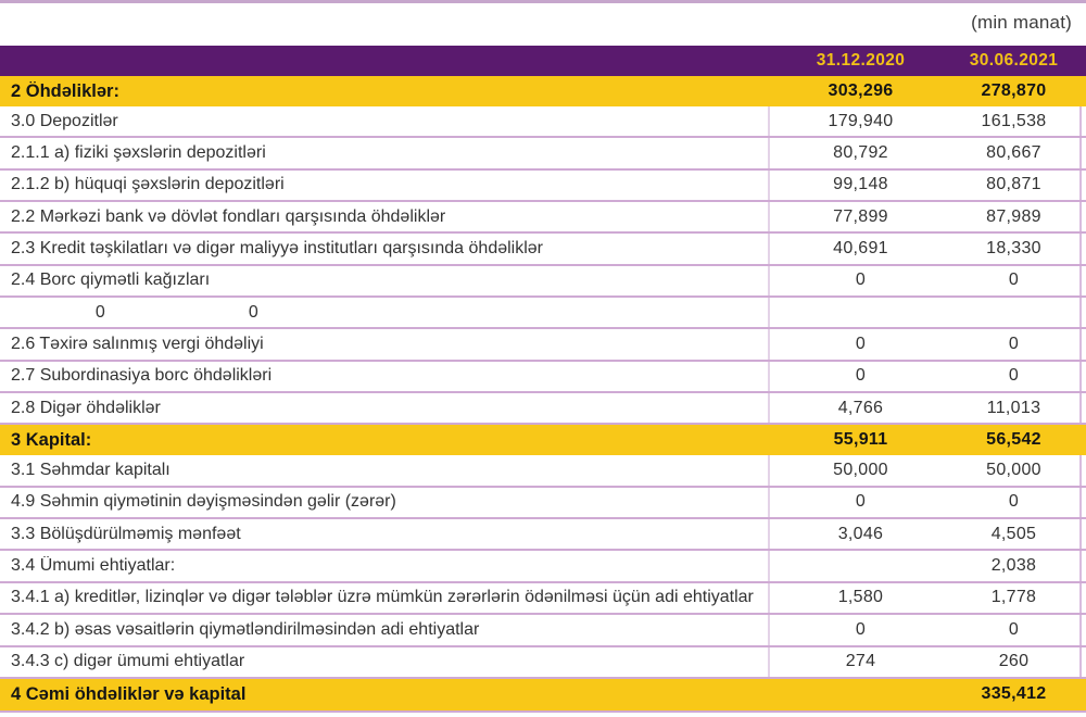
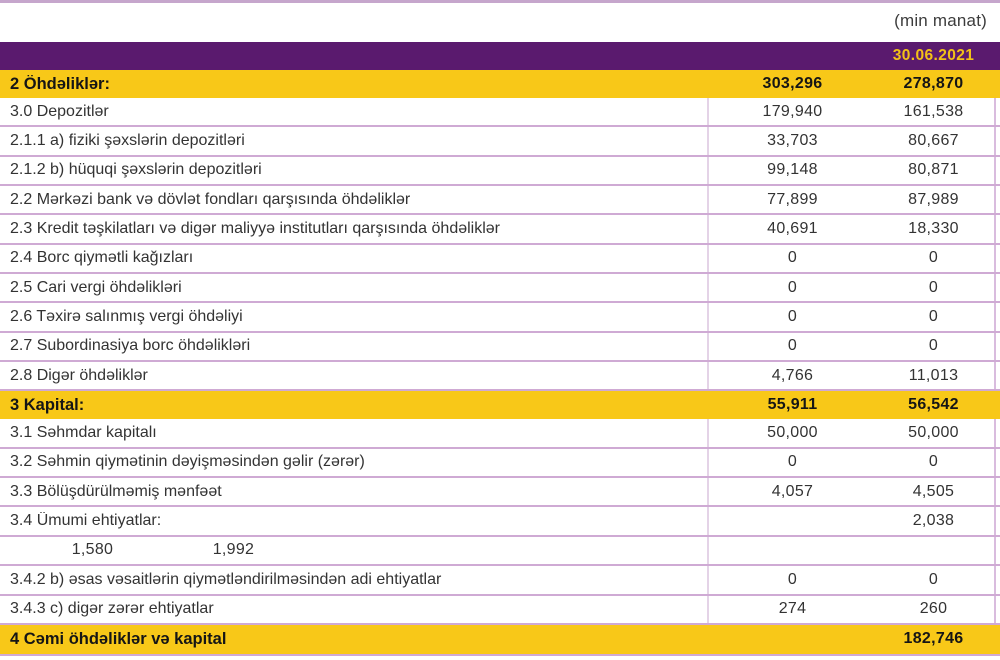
  (min manat)
- 31.12.2020
  30.06.2021
  2 Öhdəliklər:
  303,296
  278,870
  3.0 Depozitlər
  179,940
  161,538
  2.1.1 a) fiziki şəxslərin depozitləri
- 80,792
+ 33,703
  80,667
  2.1.2 b) hüquqi şəxslərin depozitləri
  99,148
  80,871
  2.2 Mərkəzi bank və dövlət fondları qarşısında öhdəliklər
  77,899
  87,989
  2.3 Kredit təşkilatları və digər maliyyə institutları qarşısında öhdəliklər
  40,691
  18,330
  2.4 Borc qiymətli kağızları
  0
  0
+ 2.5 Cari vergi öhdəlikləri
  0
  0
  2.6 Təxirə salınmış vergi öhdəliyi
  0
  0
  2.7 Subordinasiya borc öhdəlikləri
  0
  0
  2.8 Digər öhdəliklər
  4,766
  11,013
  3 Kapital:
  55,911
  56,542
  3.1 Səhmdar kapitalı
  50,000
  50,000
- 4.9 Səhmin qiymətinin dəyişməsindən gəlir (zərər)
+ 3.2 Səhmin qiymətinin dəyişməsindən gəlir (zərər)
  0
  0
  3.3 Bölüşdürülməmiş mənfəət
- 3,046
+ 4,057
  4,505
  3.4 Ümumi ehtiyatlar:
  2,038
- 3.4.1 a) kreditlər, lizinqlər və digər tələblər üzrə mümkün zərərlərin ödənilməsi üçün adi ehtiyatlar
  1,580
- 1,778
+ 1,992
  3.4.2 b) əsas vəsaitlərin qiymətləndirilməsindən adi ehtiyatlar
  0
  0
- 3.4.3 c) digər ümumi ehtiyatlar
+ 3.4.3 c) digər zərər ehtiyatlar
  274
  260
  4 Cəmi öhdəliklər və kapital
- 335,412
+ 182,746
